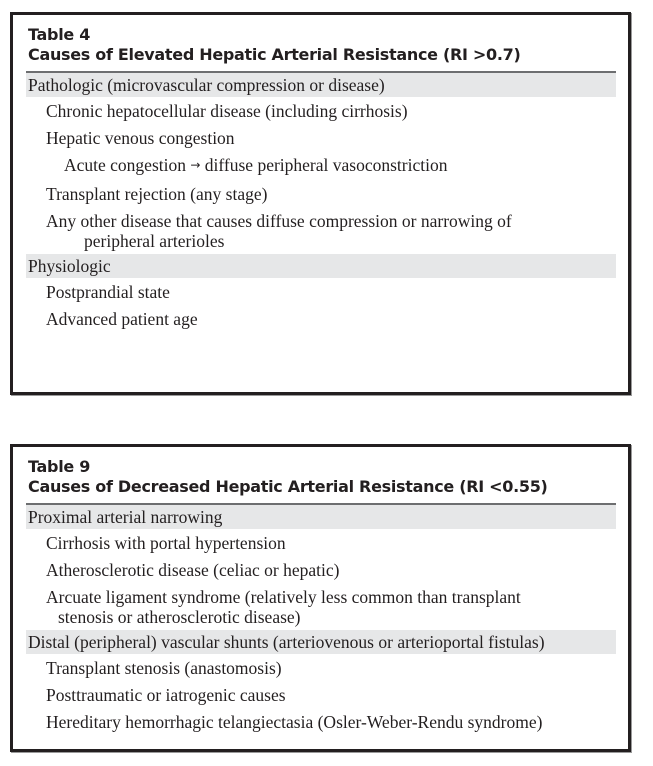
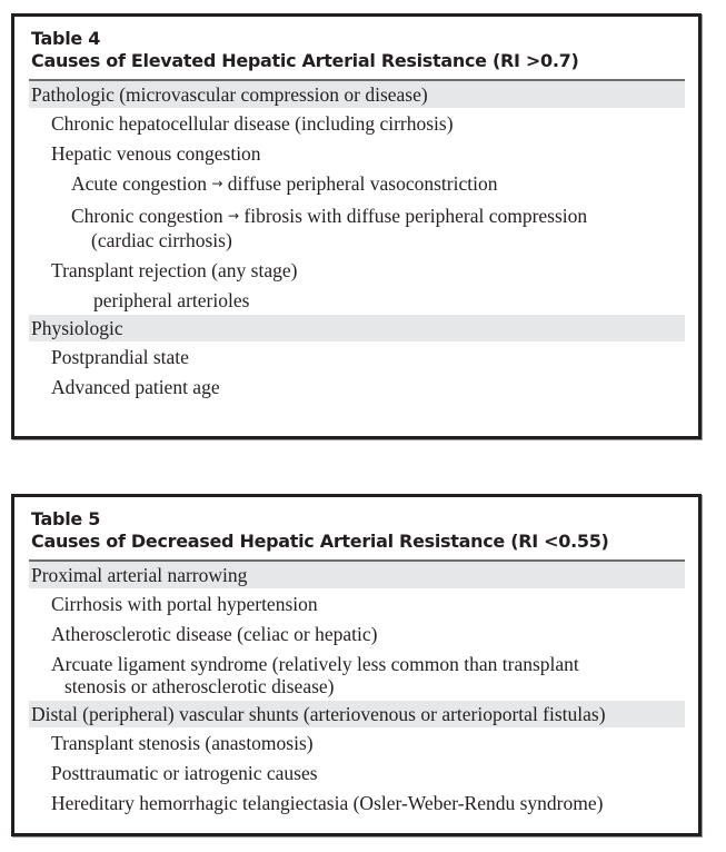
  Table 4
  Causes of Elevated Hepatic Arterial Resistance (RI >0.7)
  Pathologic (microvascular compression or disease)
  Chronic hepatocellular disease (including cirrhosis)
  Hepatic venous congestion
  Acute congestion → diffuse peripheral vasoconstriction
+ Chronic congestion → fibrosis with diffuse peripheral compression
+ (cardiac cirrhosis)
  Transplant rejection (any stage)
- Any other disease that causes diffuse compression or narrowing of
  peripheral arterioles
  Physiologic
  Postprandial state
  Advanced patient age
- Table 9
+ Table 5
  Causes of Decreased Hepatic Arterial Resistance (RI <0.55)
  Proximal arterial narrowing
  Cirrhosis with portal hypertension
  Atherosclerotic disease (celiac or hepatic)
  Arcuate ligament syndrome (relatively less common than transplant
  stenosis or atherosclerotic disease)
  Distal (peripheral) vascular shunts (arteriovenous or arterioportal fistulas)
  Transplant stenosis (anastomosis)
  Posttraumatic or iatrogenic causes
  Hereditary hemorrhagic telangiectasia (Osler-Weber-Rendu syndrome)
